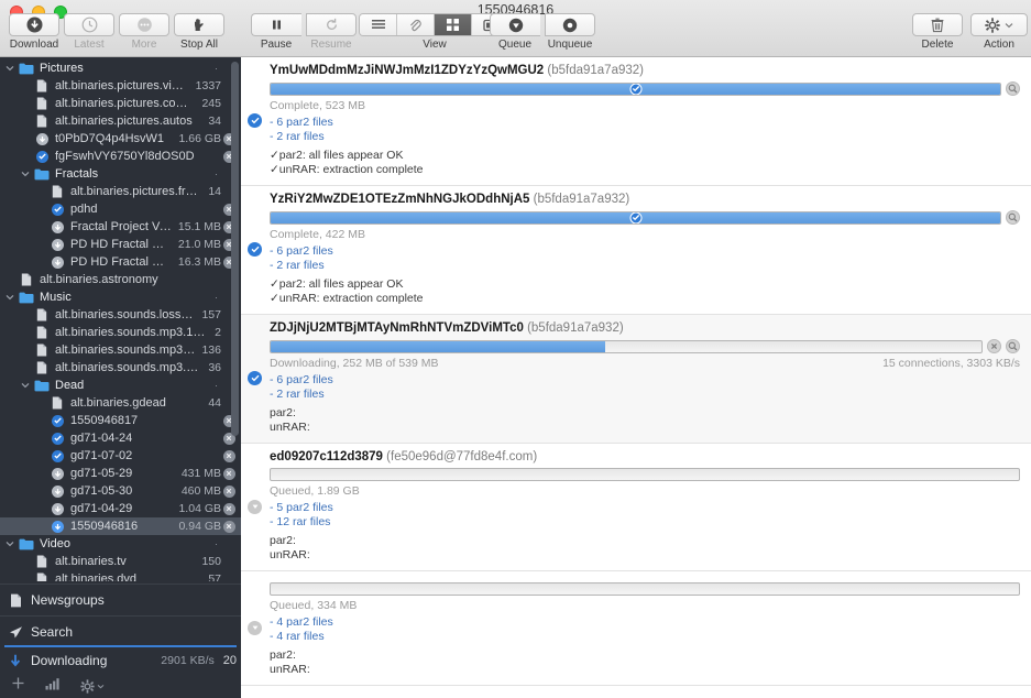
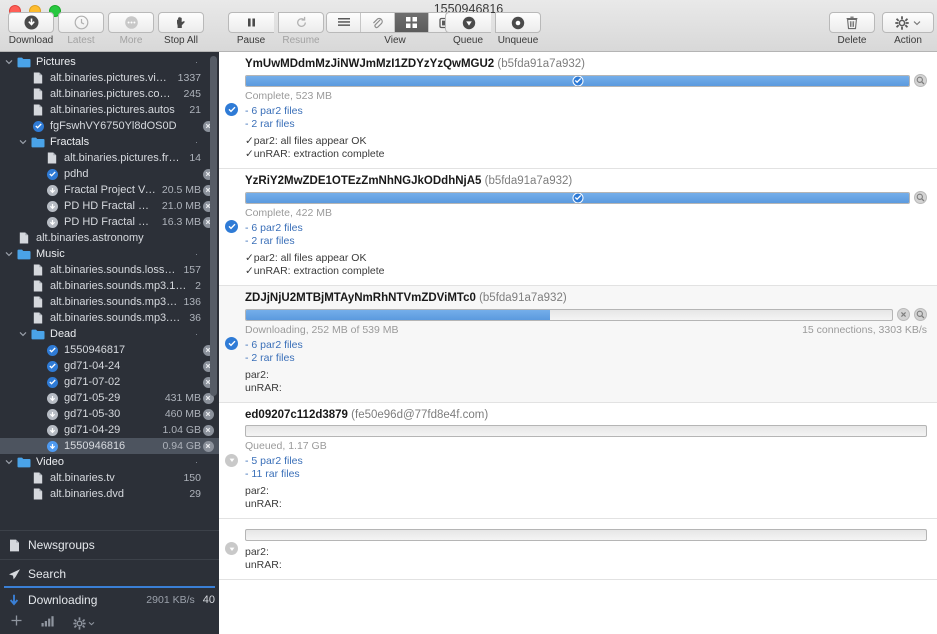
  1550946816
  Download
  Latest
  More
  Stop All
  Pause
  Resume
  View
  Queue
  Unqueue
  Delete
  Action
  Pictures
  ·
  alt.binaries.pictures.vinta
  1337
  alt.binaries.pictures.comic
  245
  alt.binaries.pictures.autos
- 34
+ 21
- t0PbD7Q4p4HsvW1
- 1.66 GB
  fgFswhVY6750Yl8dOS0D
  Fractals
  ·
  alt.binaries.pictures.fract
  14
  pdhd
  Fractal Project Vol
- 15.1 MB
+ 20.5 MB
  PD HD Fractal Pro
  21.0 MB
  PD HD Fractal Pro
  16.3 MB
  alt.binaries.astronomy
  Music
  ·
  alt.binaries.sounds.lossles
  157
  alt.binaries.sounds.mp3.198
  2
  alt.binaries.sounds.mp3.ja
  136
  alt.binaries.sounds.mp3.roc
  36
  Dead
  ·
- alt.binaries.gdead
- 44
  1550946817
  gd71-04-24
  gd71-07-02
  gd71-05-29
  431 MB
  gd71-05-30
  460 MB
  gd71-04-29
  1.04 GB
  1550946816
  0.94 GB
  Video
  ·
  alt.binaries.tv
  150
  alt.binaries.dvd
- 57
+ 29
  Newsgroups
  Search
  Downloading
  2901 KB/s
- 20
+ 40
  YmUwMDdmMzJiNWJmMzI1ZDYzYzQwMGU2 (b5fda91a7a932)
  Complete, 523 MB
  - 6 par2 files
  - 2 rar files
  ✓par2: all files appear OK
  ✓unRAR: extraction complete
  YzRiY2MwZDE1OTEzZmNhNGJkODdhNjA5 (b5fda91a7a932)
  Complete, 422 MB
  - 6 par2 files
  - 2 rar files
  ✓par2: all files appear OK
  ✓unRAR: extraction complete
  ZDJjNjU2MTBjMTAyNmRhNTVmZDViMTc0 (b5fda91a7a932)
  Downloading, 252 MB of 539 MB
  15 connections, 3303 KB/s
  - 6 par2 files
  - 2 rar files
  par2:
  unRAR:
  ed09207c112d3879 (fe50e96d@77fd8e4f.com)
- Queued, 1.89 GB
+ Queued, 1.17 GB
  - 5 par2 files
- - 12 rar files
+ - 11 rar files
  par2:
  unRAR:
- Queued, 334 MB
- - 4 par2 files
- - 4 rar files
  par2:
  unRAR:
